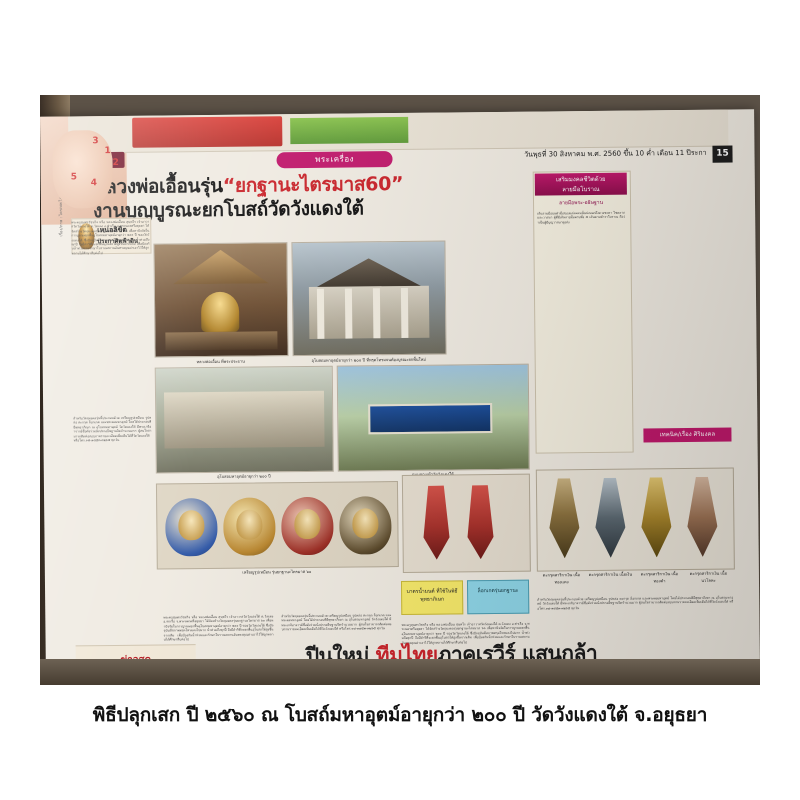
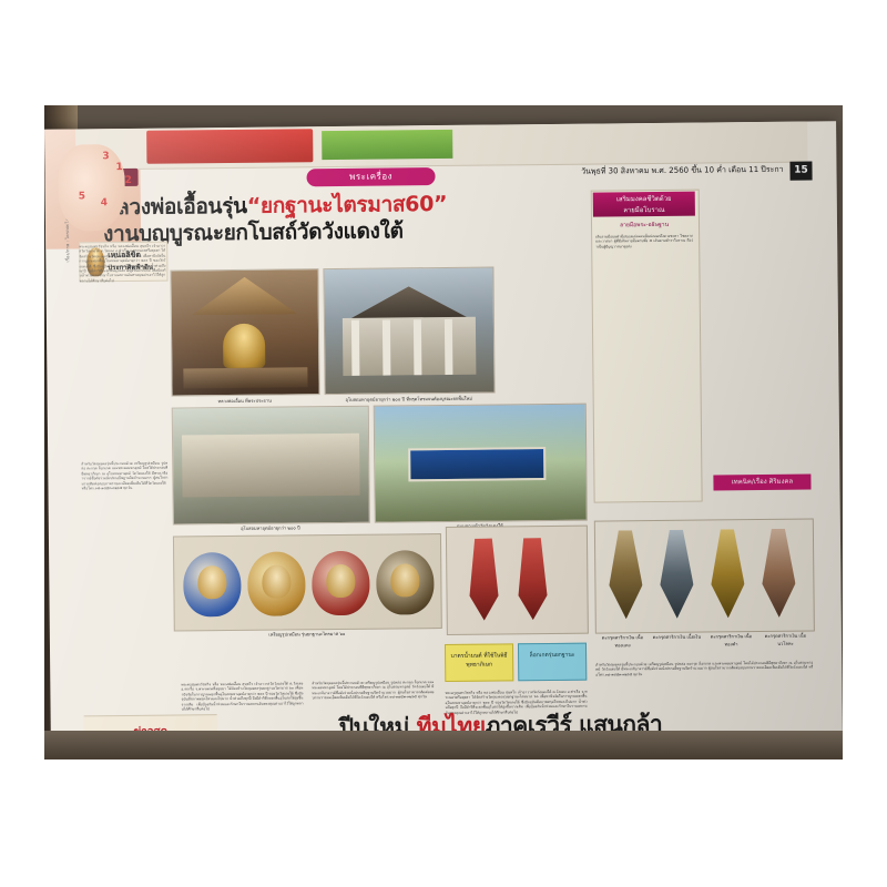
- พิธีปลุกเสก ปี ๒๕๖๐ ณ โบสถ์มหาอุตม์อายุกว่า ๒๐๐ ปี วัดวังแดงใต้ จ.อยุธยา
